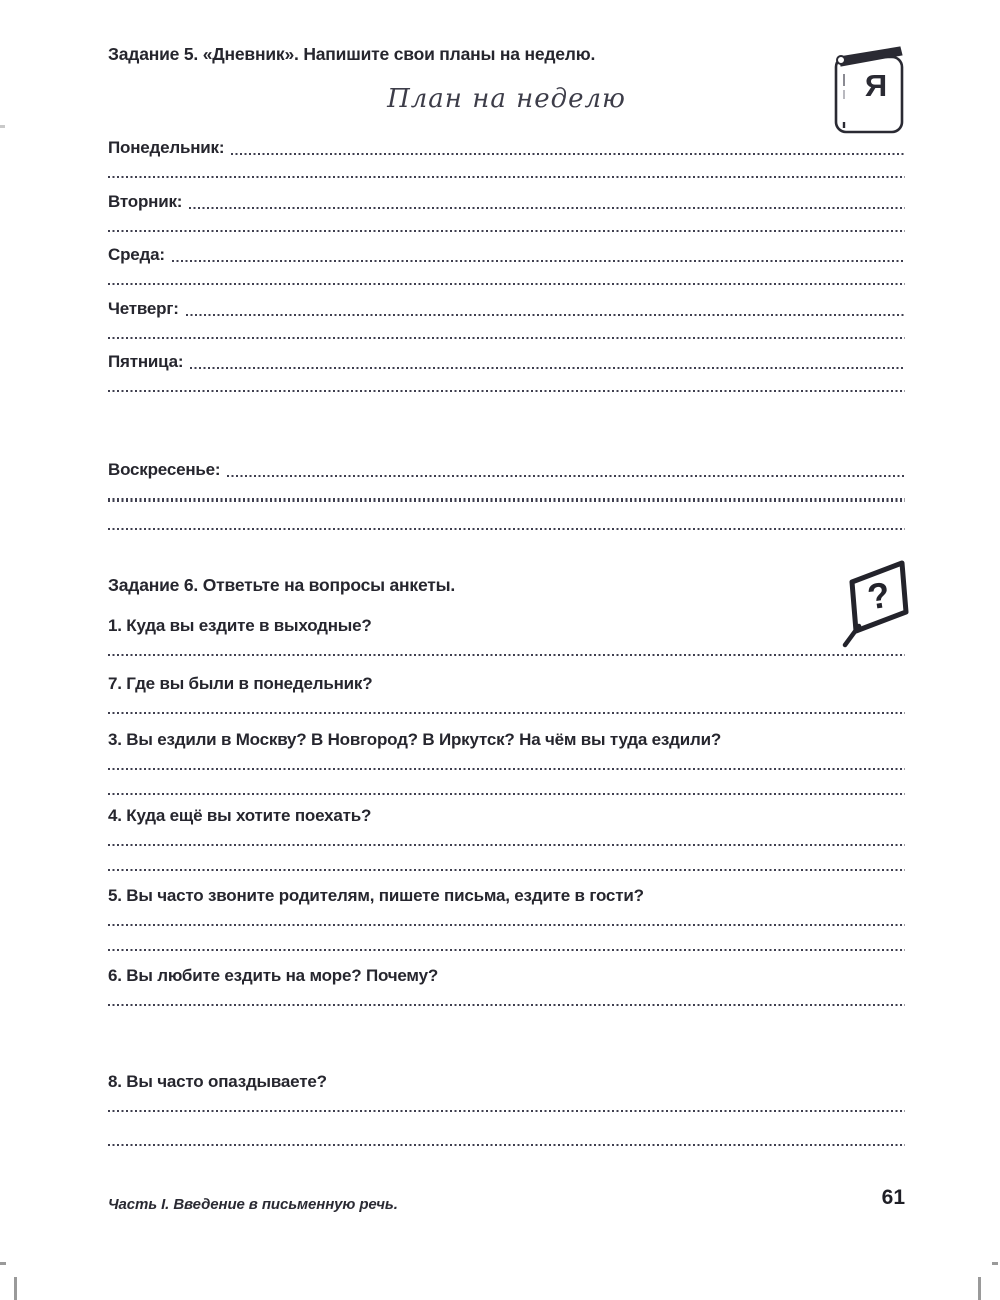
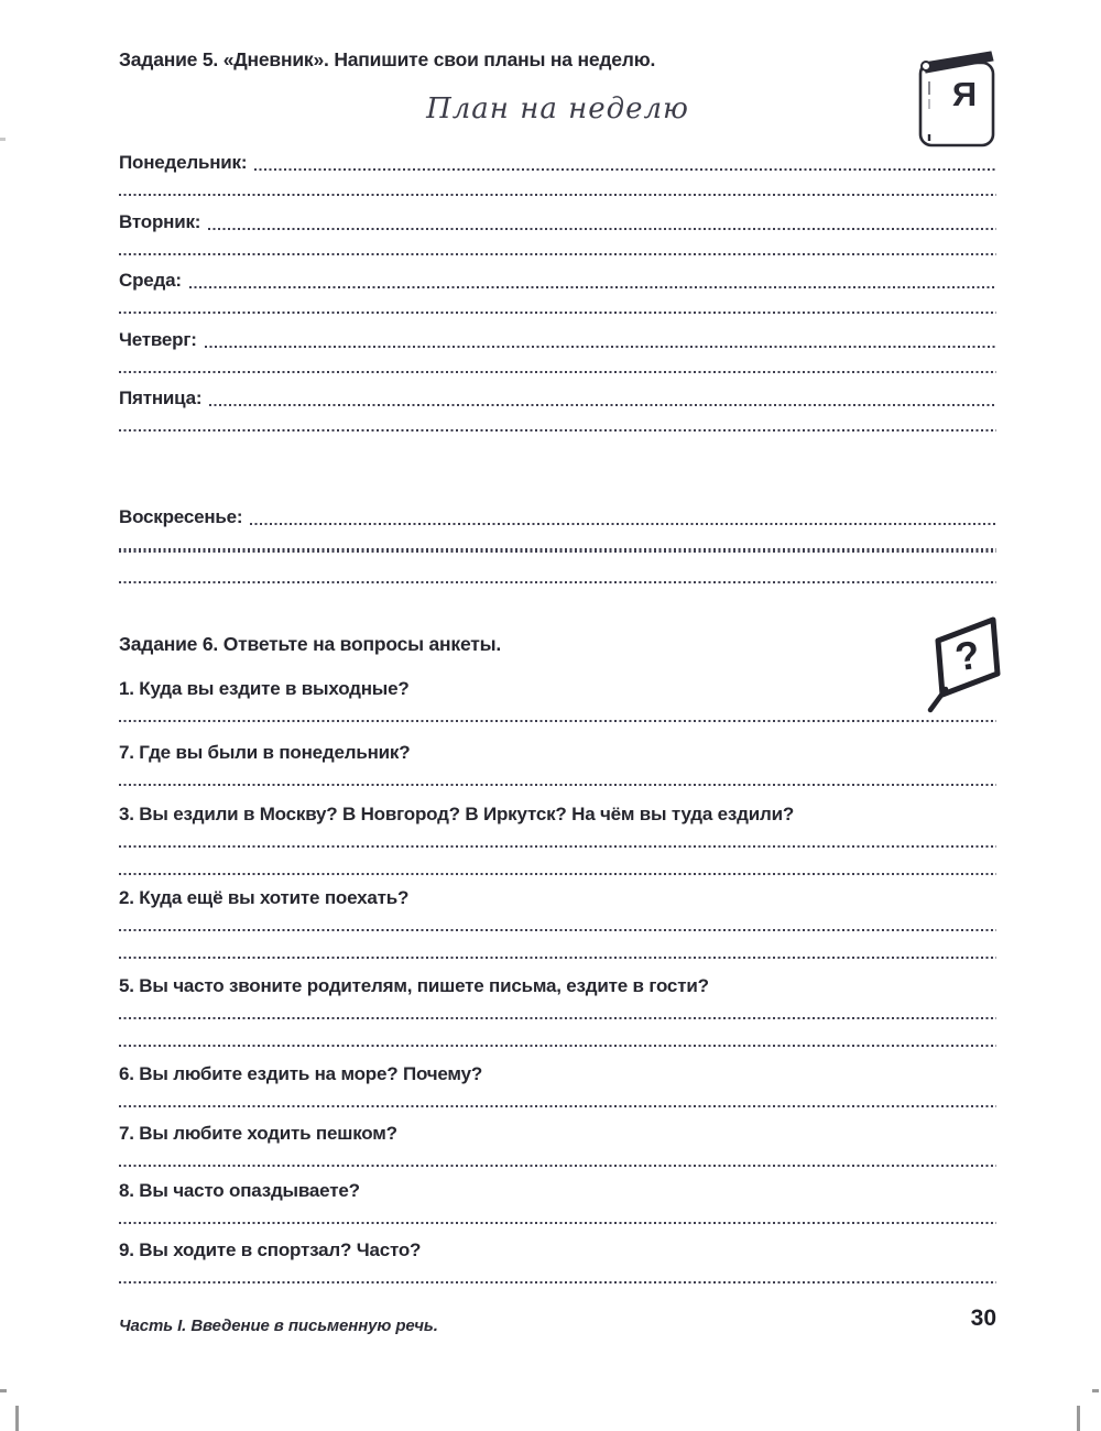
  Задание 5. «Дневник». Напишите свои планы на неделю.
  Я
  План на неделю
  Понедельник:
  Вторник:
  Среда:
  Четверг:
  Пятница:
  Воскресенье:
  Задание 6. Ответьте на вопросы анкеты.
  1. Куда вы ездите в выходные?
  7. Где вы были в понедельник?
  3. Вы ездили в Москву? В Новгород? В Иркутск? На чём вы туда ездили?
- 4. Куда ещё вы хотите поехать?
+ 2. Куда ещё вы хотите поехать?
  5. Вы часто звоните родителям, пишете письма, ездите в гости?
  6. Вы любите ездить на море? Почему?
+ 7. Вы любите ходить пешком?
  8. Вы часто опаздываете?
+ 9. Вы ходите в спортзал? Часто?
  Часть I. Введение в письменную речь.
- 61
+ 30
